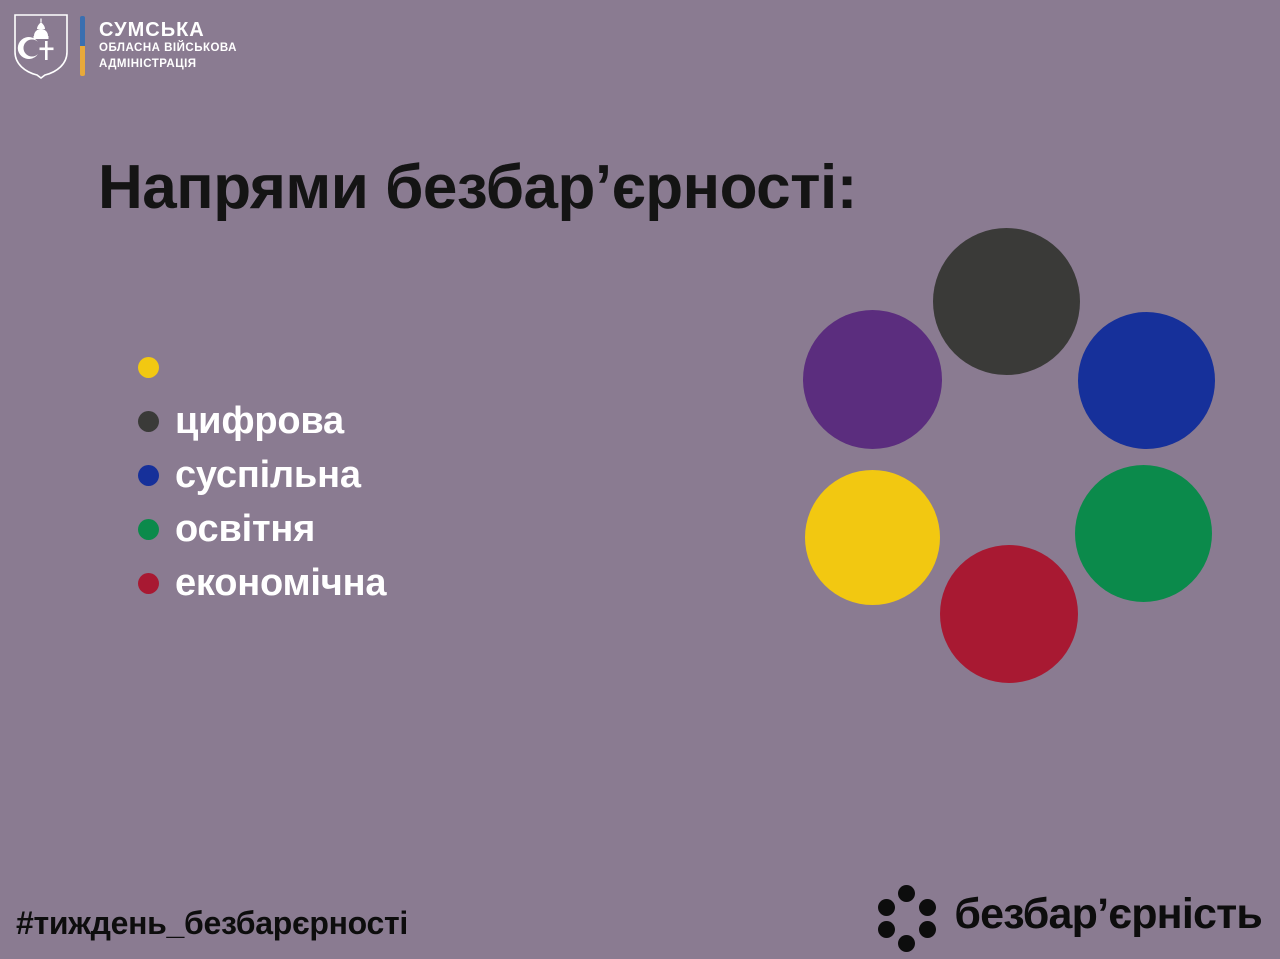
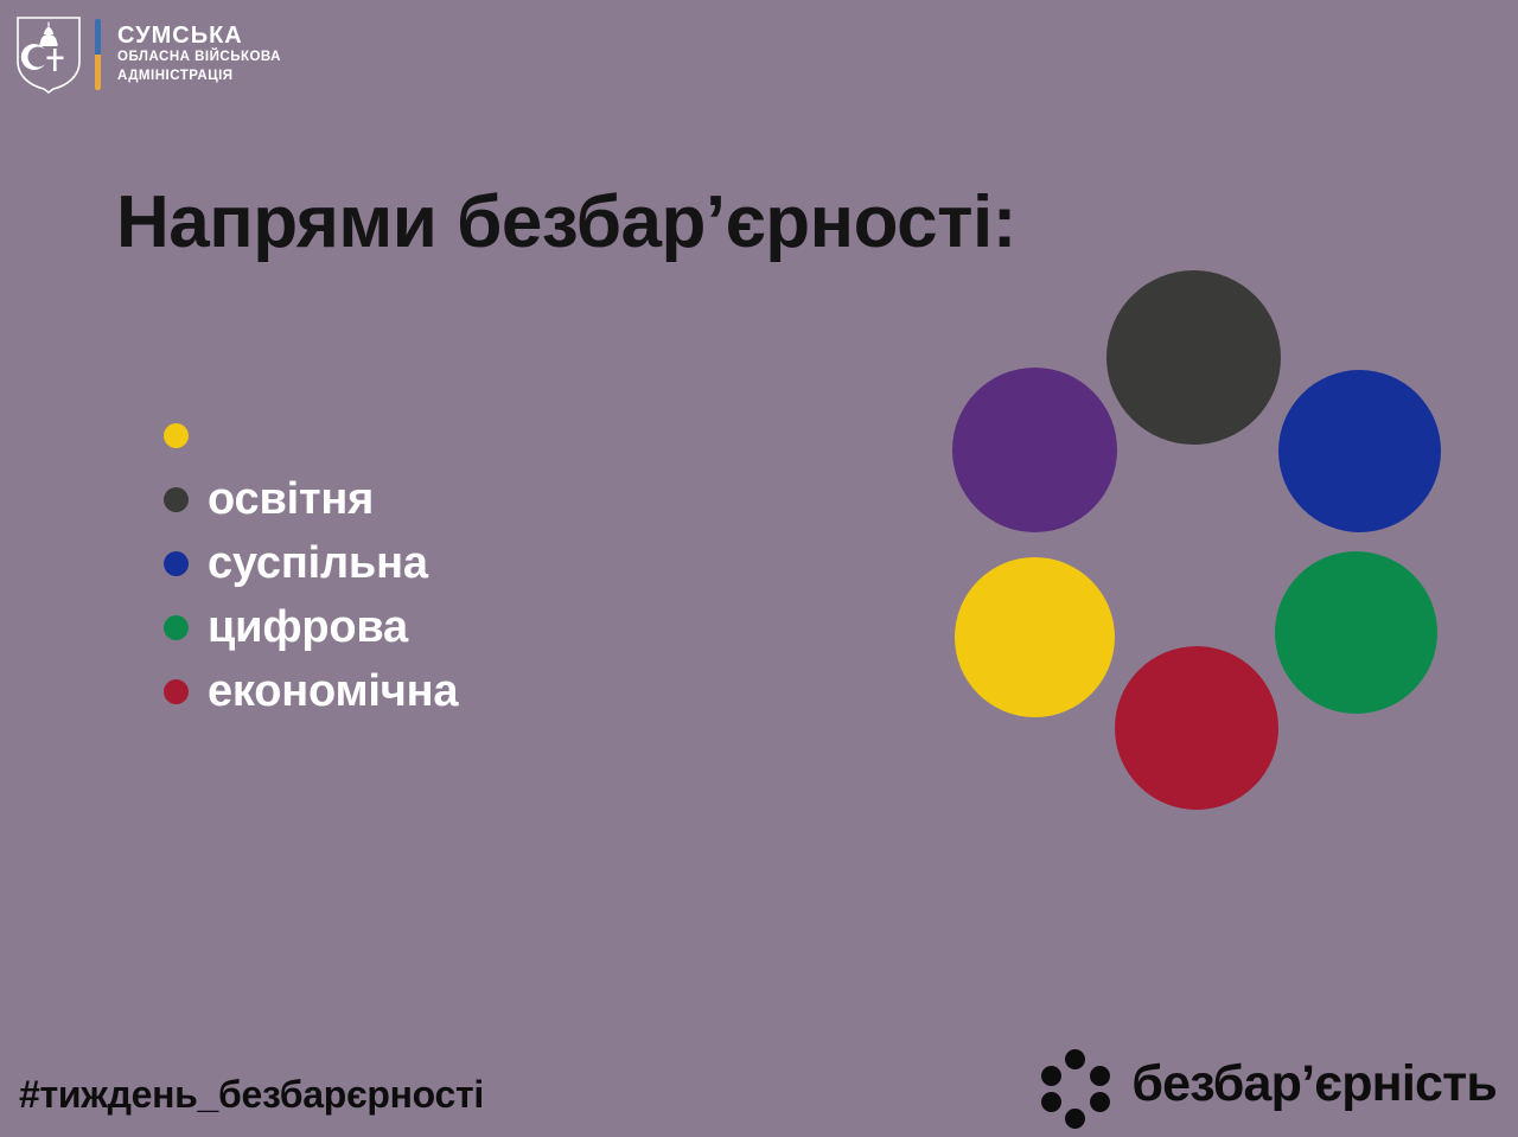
  СУМСЬКА
  ОБЛАСНА ВІЙСЬКОВА
  АДМІНІСТРАЦІЯ
  Напрями безбар’єрності:
- цифрова
+ освітня
  суспільна
- освітня
+ цифрова
  економічна
  #тиждень_безбарєрності
  безбар’єрність
